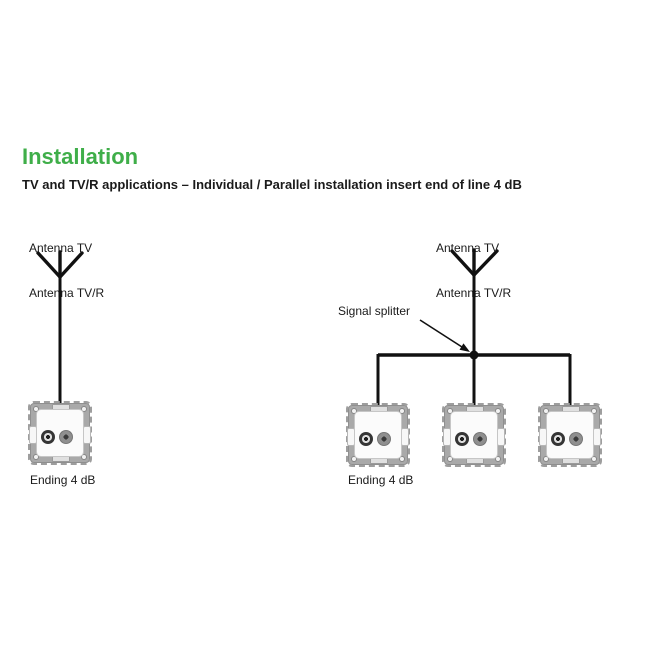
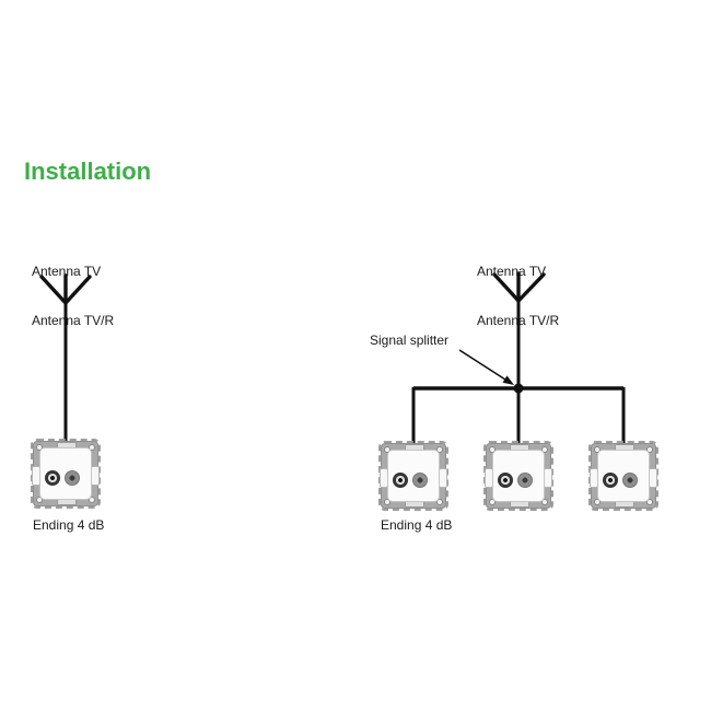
  Installation
- TV and TV/R applications – Individual / Parallel installation insert end of line 4 dB
  Antenna TV
  Antenna TV/R
  Antenna TV
  Antenna TV/R
  Signal splitter
  Ending 4 dB
  Ending 4 dB
